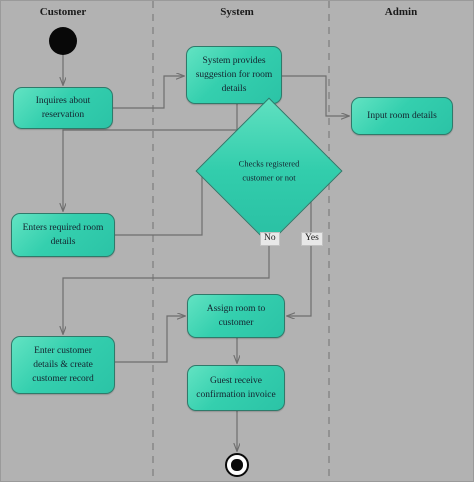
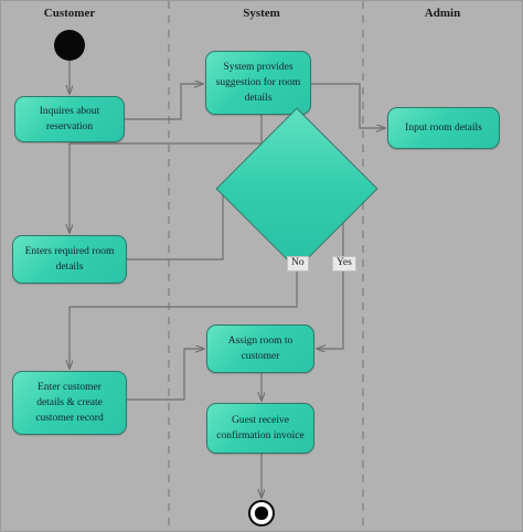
  Customer
  System
  Admin
  Inquires about
  reservation
  System provides
  suggestion for room
  details
  Input room details
  Enters required room
  details
  Enter customer
  details & create
  customer record
  Assign room to
  customer
  Guest receive
  confirmation invoice
- Checks registered
- customer or not
  No
  Yes
